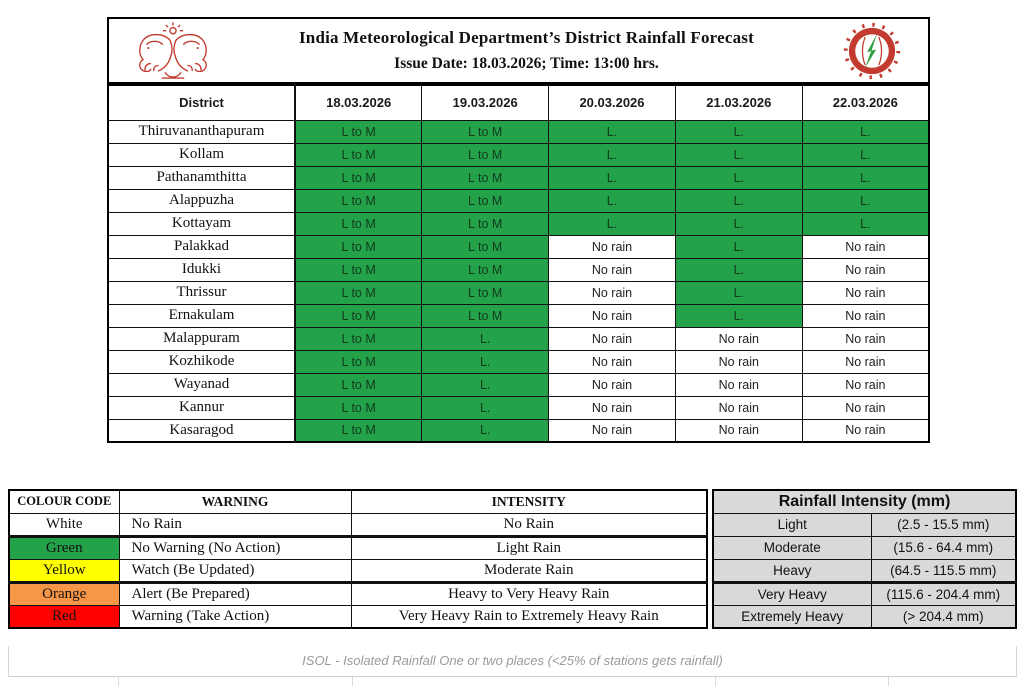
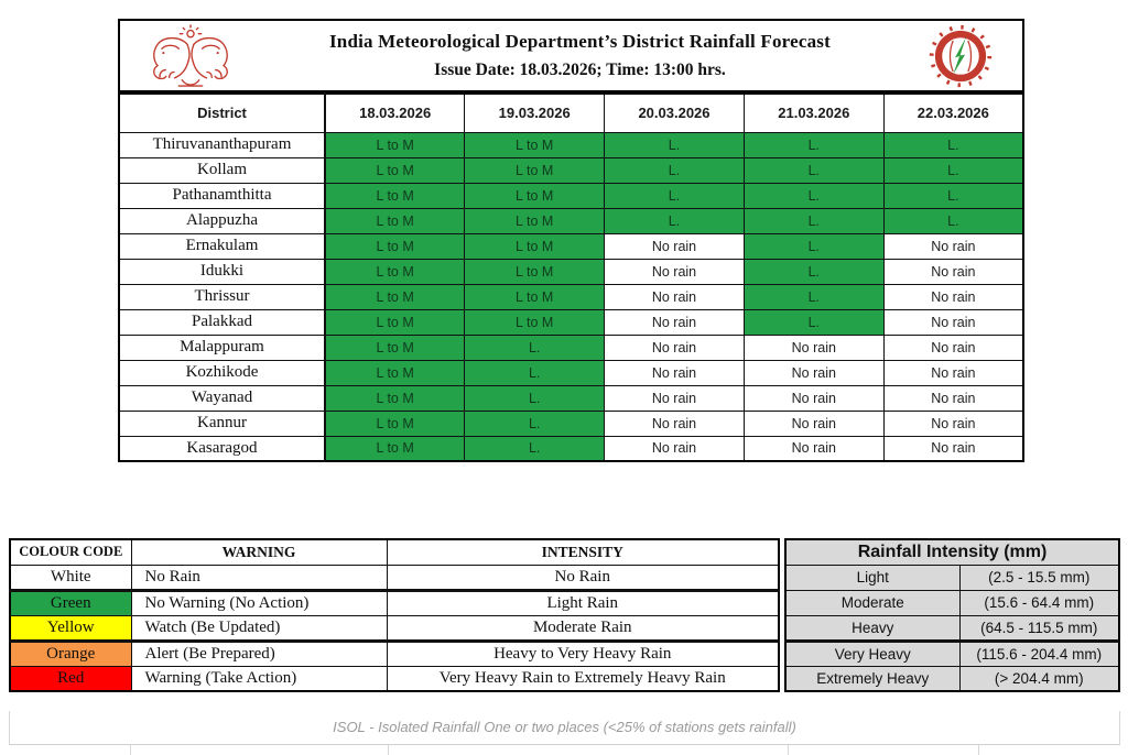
  India Meteorological Department’s District Rainfall Forecast
  Issue Date: 18.03.2026; Time: 13:00 hrs.
  District	18.03.2026	19.03.2026	20.03.2026	21.03.2026	22.03.2026
  Thiruvananthapuram	L to M	L to M	L.	L.	L.
  Kollam	L to M	L to M	L.	L.	L.
  Pathanamthitta	L to M	L to M	L.	L.	L.
  Alappuzha	L to M	L to M	L.	L.	L.
- Kottayam	L to M	L to M	L.	L.	L.
- Palakkad	L to M	L to M	No rain	L.	No rain
+ Ernakulam	L to M	L to M	No rain	L.	No rain
  Idukki	L to M	L to M	No rain	L.	No rain
  Thrissur	L to M	L to M	No rain	L.	No rain
- Ernakulam	L to M	L to M	No rain	L.	No rain
+ Palakkad	L to M	L to M	No rain	L.	No rain
  Malappuram	L to M	L.	No rain	No rain	No rain
  Kozhikode	L to M	L.	No rain	No rain	No rain
  Wayanad	L to M	L.	No rain	No rain	No rain
  Kannur	L to M	L.	No rain	No rain	No rain
  Kasaragod	L to M	L.	No rain	No rain	No rain
  COLOUR CODE	WARNING	INTENSITY
  White	No Rain	No Rain
  Green	No Warning (No Action)	Light Rain
  Yellow	Watch (Be Updated)	Moderate Rain
  Orange	Alert (Be Prepared)	Heavy to Very Heavy Rain
  Red	Warning (Take Action)	Very Heavy Rain to Extremely Heavy Rain
  Rainfall Intensity (mm)
  Light	(2.5 - 15.5 mm)
  Moderate	(15.6 - 64.4 mm)
  Heavy	(64.5 - 115.5 mm)
  Very Heavy	(115.6 - 204.4 mm)
  Extremely Heavy	(> 204.4 mm)
  ISOL - Isolated Rainfall One or two places (<25% of stations gets rainfall)
